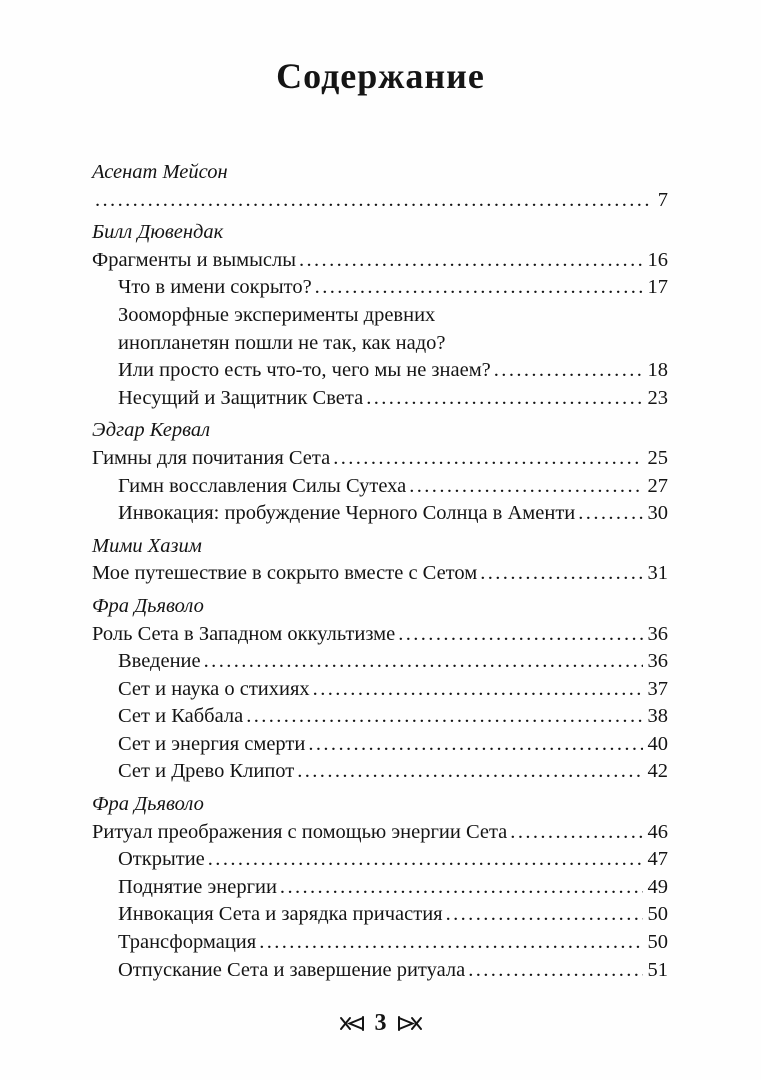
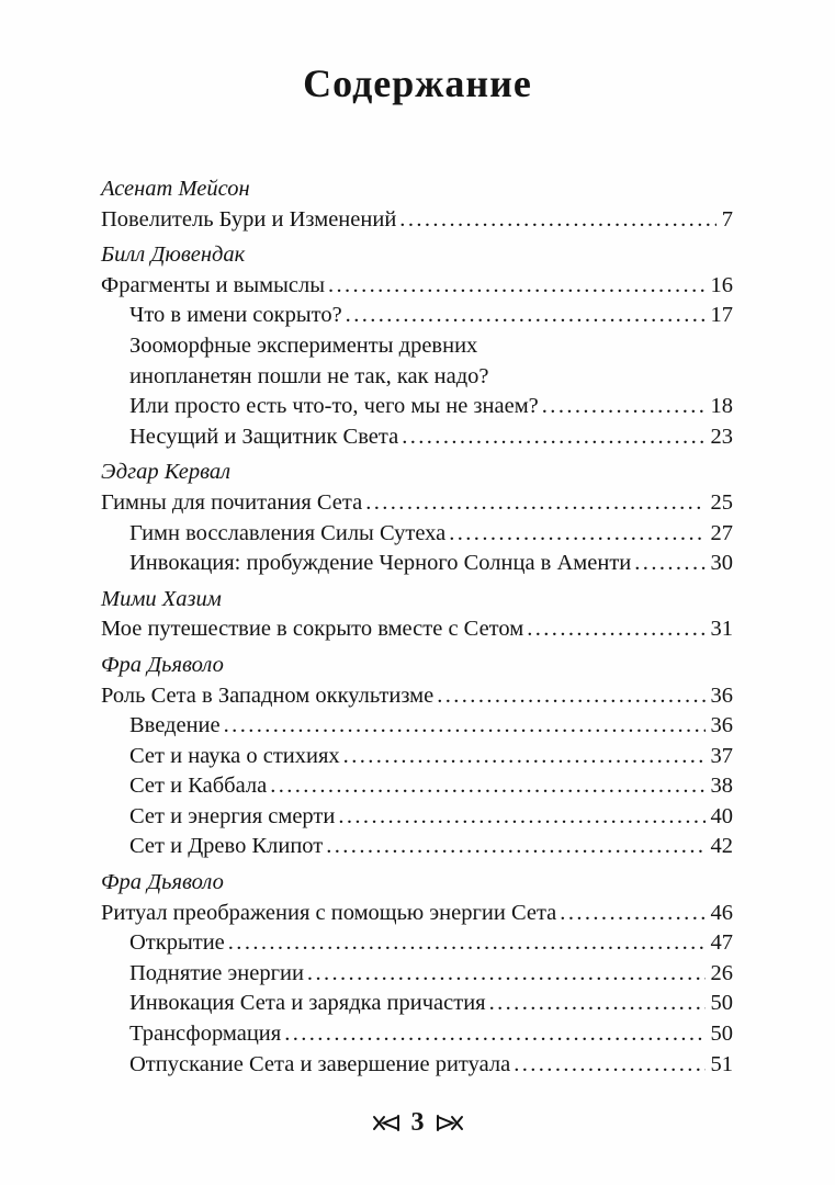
  Содержание
  Асенат Мейсон
+ Повелитель Бури и Изменений
  7
  Билл Дювендак
  Фрагменты и вымыслы
  16
  Что в имени сокрыто?
  17
  Зооморфные эксперименты древних
  инопланетян пошли не так, как надо?
  Или просто есть что-то, чего мы не знаем?
  18
  Несущий и Защитник Света
  23
  Эдгар Кервал
  Гимны для почитания Сета
  25
  Гимн восславления Силы Сутеха
  27
  Инвокация: пробуждение Черного Солнца в Аменти
  30
  Мими Хазим
  Мое путешествие в сокрыто вместе с Сетом
  31
  Фра Дьяволо
  Роль Сета в Западном оккультизме
  36
  Введение
  36
  Сет и наука о стихиях
  37
  Сет и Каббала
  38
  Сет и энергия смерти
  40
  Сет и Древо Клипот
  42
  Фра Дьяволо
  Ритуал преображения с помощью энергии Сета
  46
  Открытие
  47
  Поднятие энергии
- 49
+ 26
  Инвокация Сета и зарядка причастия
  50
  Трансформация
  50
  Отпускание Сета и завершение ритуала
  51
  3
